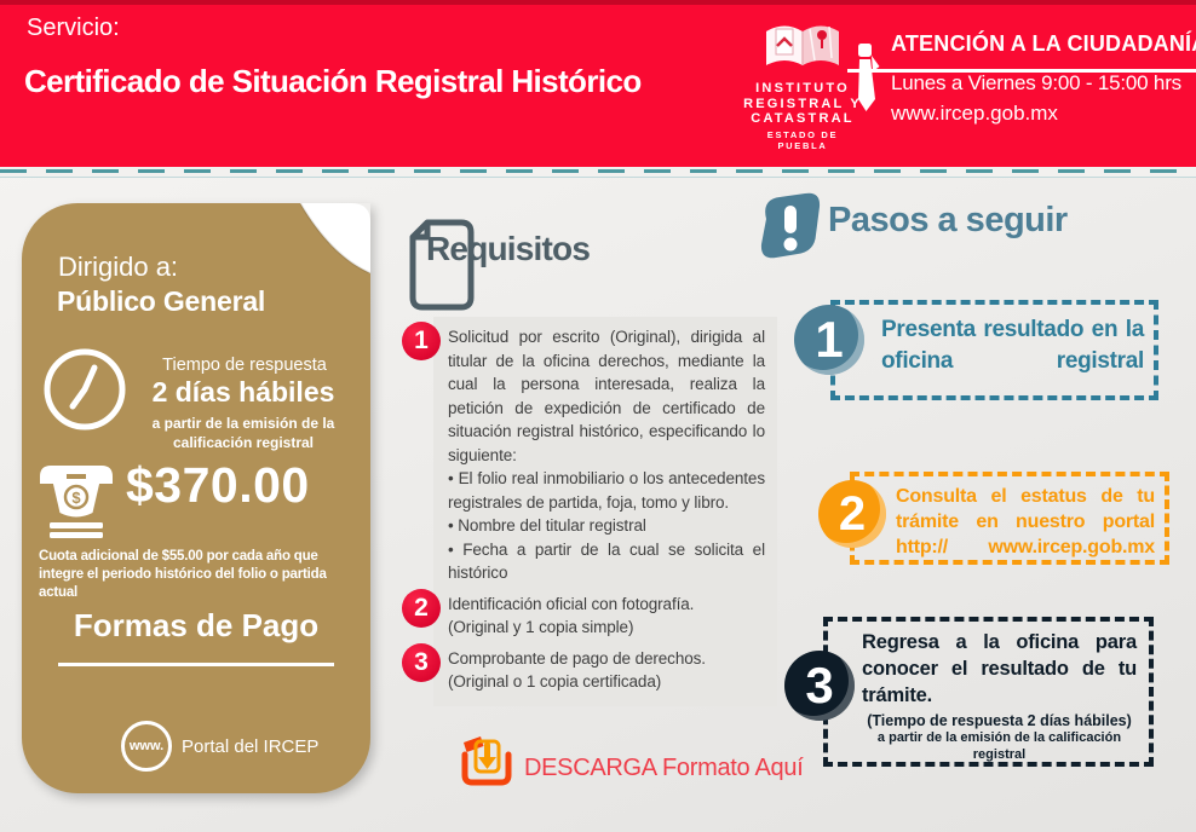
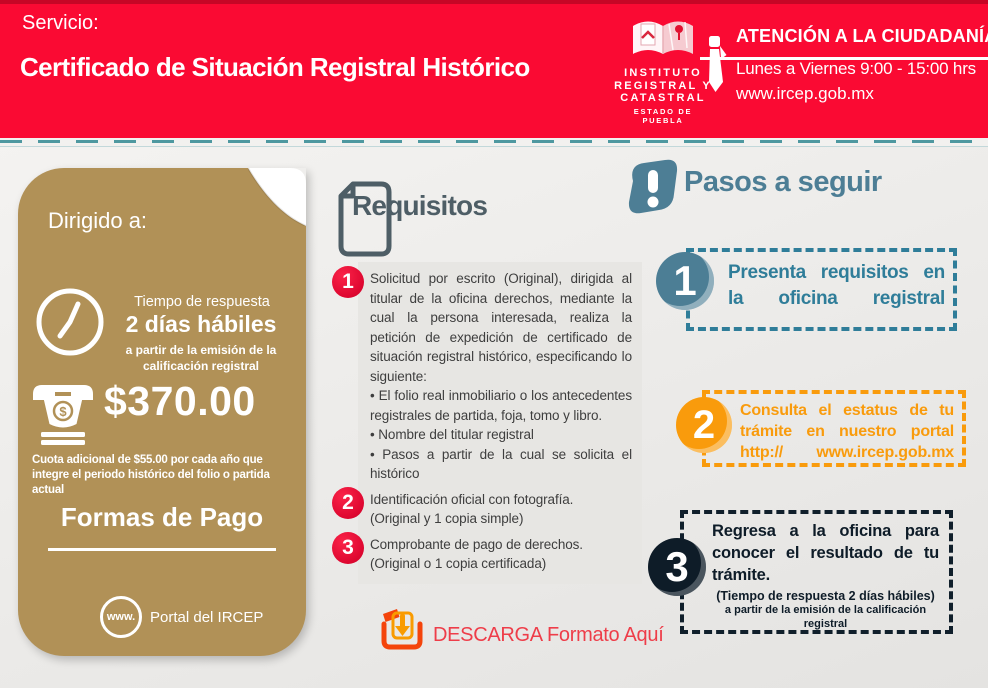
  Servicio:
  Certificado de Situación Registral Histórico
  INSTITUTO
  REGISTRAL Y
  CATASTRAL
  ESTADO DE PUEBLA
  ATENCIÓN A LA CIUDADANÍ
  Lunes a Viernes 9:00 - 15:00 hrs
  www.ircep.gob.mx
  Dirigido a:
- Público General
  Tiempo de respuesta
  2 días hábiles
  a partir de la emisión de la calificación registral
  $
  $370.00
  Cuota adicional de $55.00 por cada año que integre el periodo histórico del folio o partida actual
  Formas de Pago
  www.
  Portal del IRCEP
  Requisitos
  1
  Solicitud por escrito (Original), dirigida al titular de la oficina derechos, mediante la cual la persona interesada, realiza la petición de expedición de certificado de situación registral histórico, especificando lo siguiente:
  El folio real inmobiliario o los antecedentes registrales de partida, foja, tomo y libro.
  Nombre del titular registral
- Fecha a partir de la cual se solicita el histórico
+ Pasos a partir de la cual se solicita el histórico
  2
  Identificación oficial con fotografía.
  (Original y 1 copia simple)
  3
  Comprobante de pago de derechos.
  (Original o 1 copia certificada)
  DESCARGA Formato Aquí
  Pasos a seguir
  1
- Presenta resultado en la oficina registral
+ Presenta requisitos en la oficina registral
  2
  Consulta el estatus de tu trámite en nuestro portal http:// www.ircep.gob.mx
  3
  Regresa a la oficina para conocer el resultado de tu trámite.
  (Tiempo de respuesta 2 días hábiles)
  a partir de la emisión de la calificación registral
